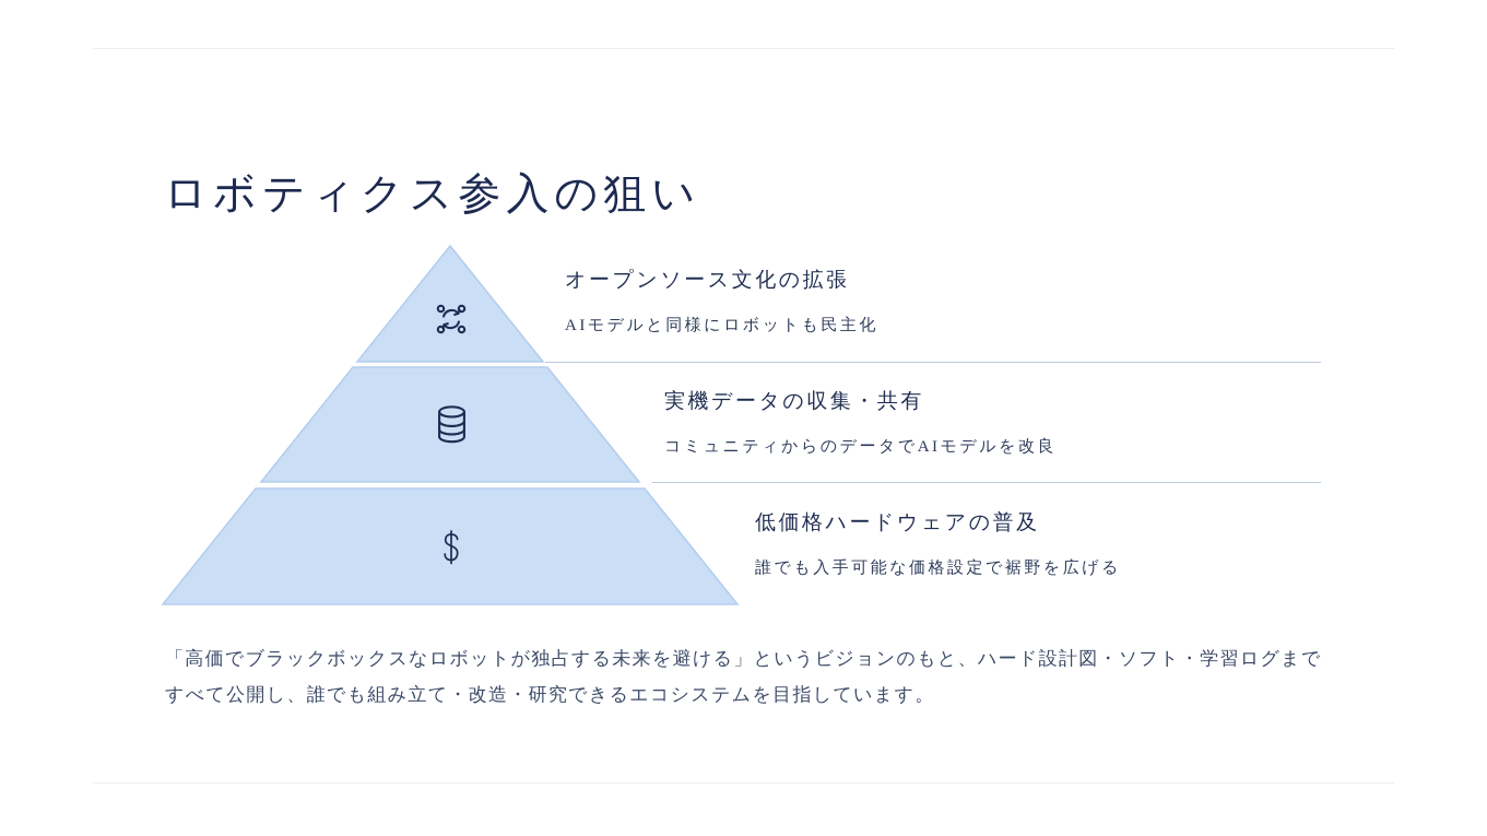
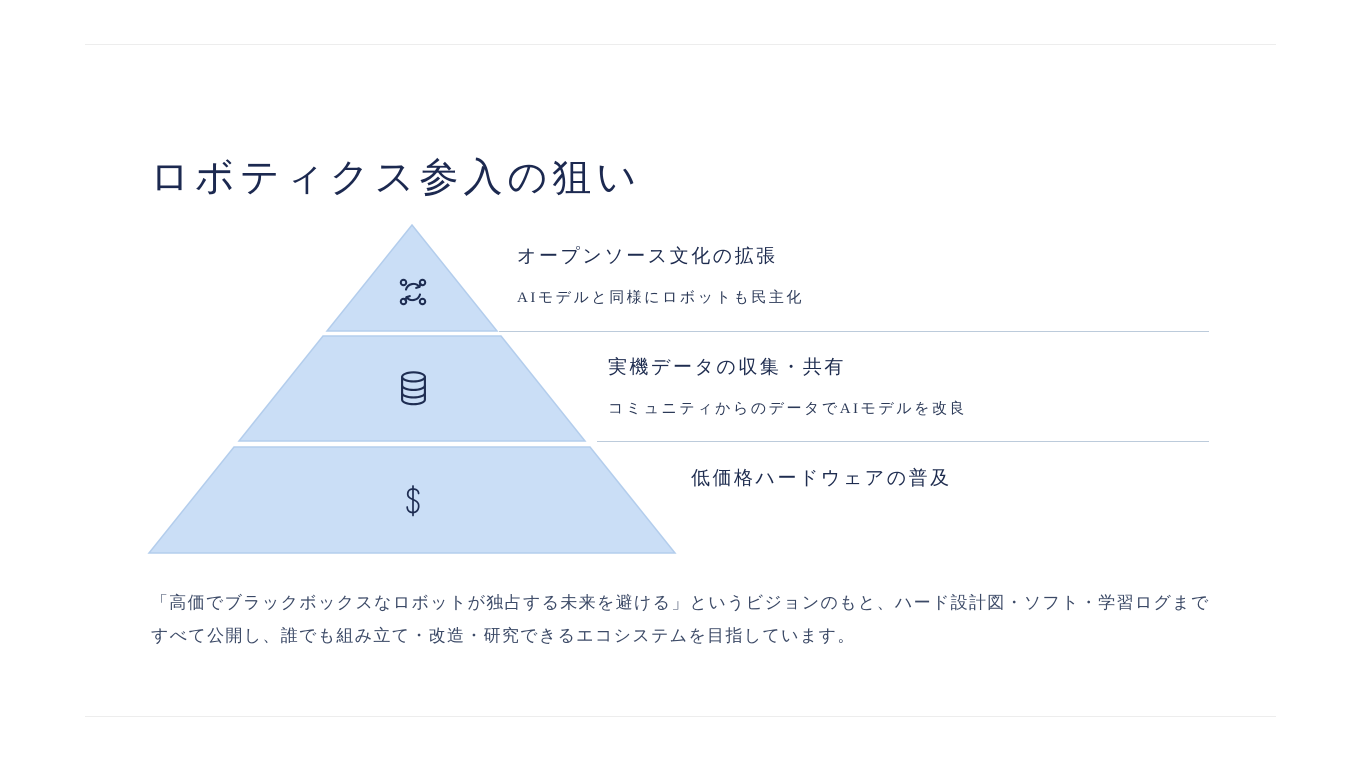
  ロボティクス参入の狙い
  オープンソース文化の拡張
  AIモデルと同様にロボットも民主化
  実機データの収集・共有
  コミュニティからのデータでAIモデルを改良
  低価格ハードウェアの普及
- 誰でも入手可能な価格設定で裾野を広げる
  「高価でブラックボックスなロボットが独占する未来を避ける」というビジョンのもと、ハード設計図・ソフト・学習ログまですべて公開し、誰でも組み立て・改造・研究できるエコシステムを目指しています。
